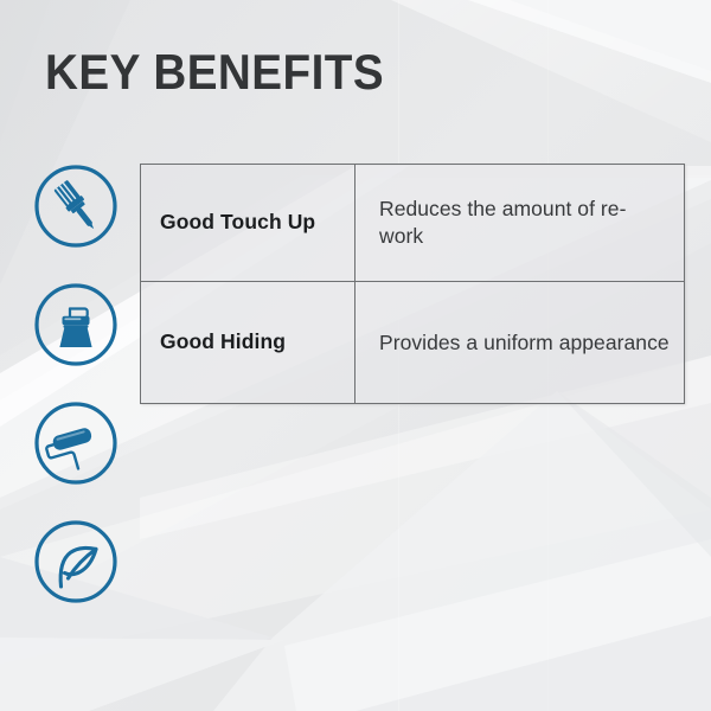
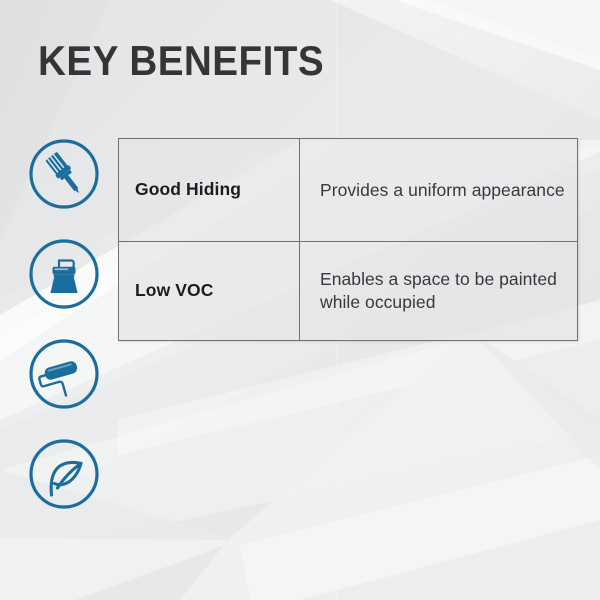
  KEY BENEFITS
- Good Touch Up	Reduces the amount of re-work
  Good Hiding	Provides a uniform appearance
+ Low VOC	Enables a space to be painted while occupied
